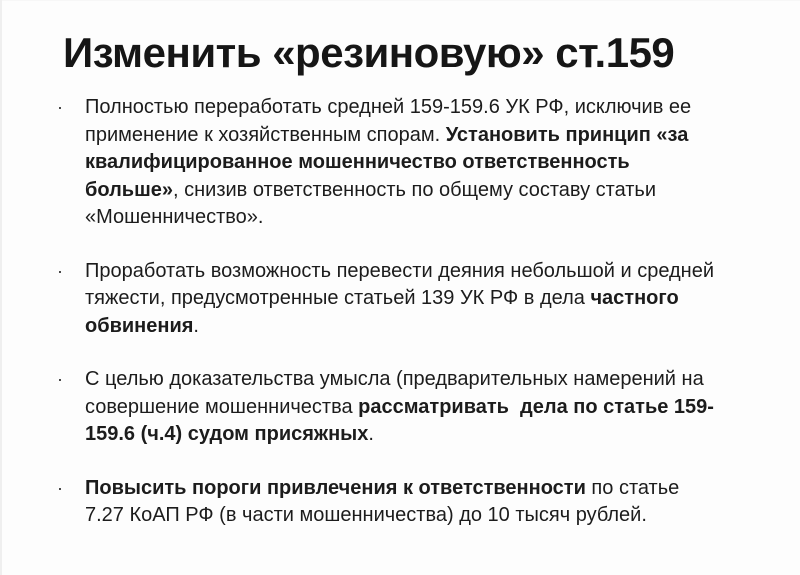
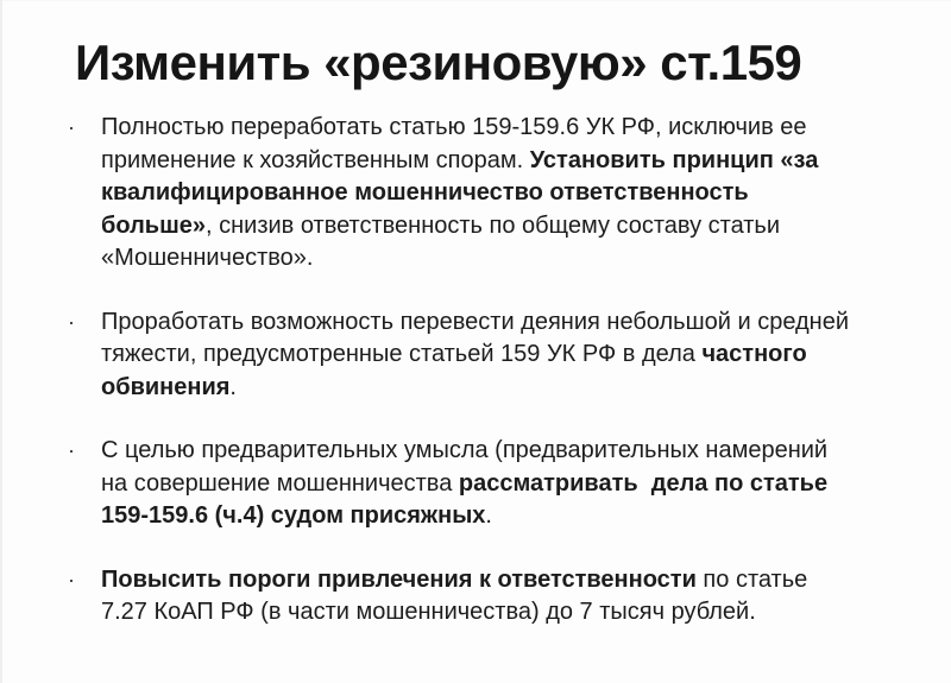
  Изменить «резиновую» ст.159
  ·
- Полностью переработать средней 159-159.6 УК РФ, исключив ее применение к хозяйственным спорам. Установить принцип «за квалифицированное мошенничество ответственность больше», снизив ответственность по общему составу статьи «Мошенничество».
+ Полностью переработать статью 159-159.6 УК РФ, исключив ее применение к хозяйственным спорам. Установить принцип «за квалифицированное мошенничество ответственность больше», снизив ответственность по общему составу статьи «Мошенничество».
  ·
- Проработать возможность перевести деяния небольшой и средней тяжести, предусмотренные статьей 139 УК РФ в дела частного обвинения.
+ Проработать возможность перевести деяния небольшой и средней тяжести, предусмотренные статьей 159 УК РФ в дела частного обвинения.
  ·
- С целью доказательства умысла (предварительных намерений на совершение мошенничества рассматривать дела по статье 159-159.6 (ч.4) судом присяжных.
+ С целью предварительных умысла (предварительных намерений на совершение мошенничества рассматривать дела по статье 159-159.6 (ч.4) судом присяжных.
  ·
- Повысить пороги привлечения к ответственности по статье 7.27 КоАП РФ (в части мошенничества) до 10 тысяч рублей.
+ Повысить пороги привлечения к ответственности по статье 7.27 КоАП РФ (в части мошенничества) до 7 тысяч рублей.
